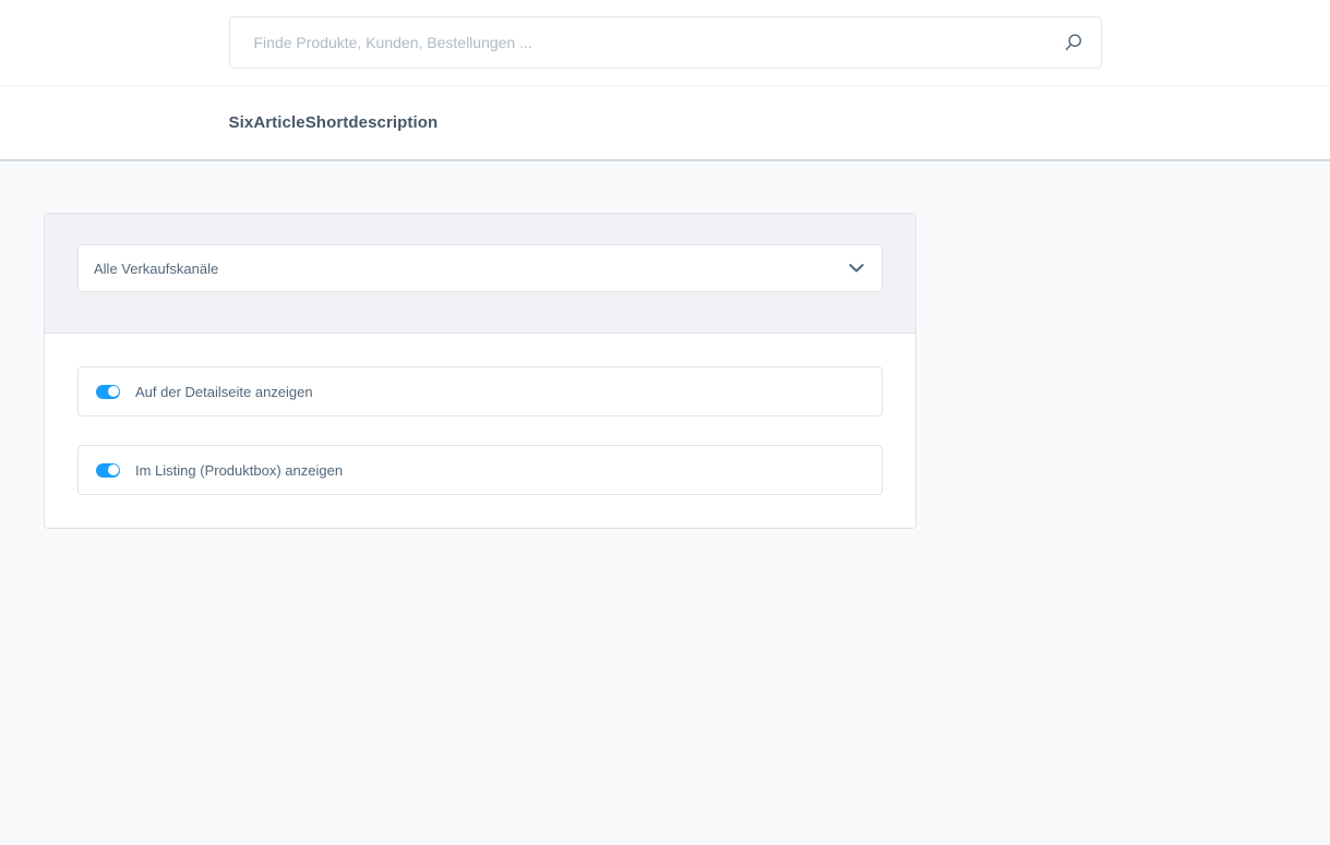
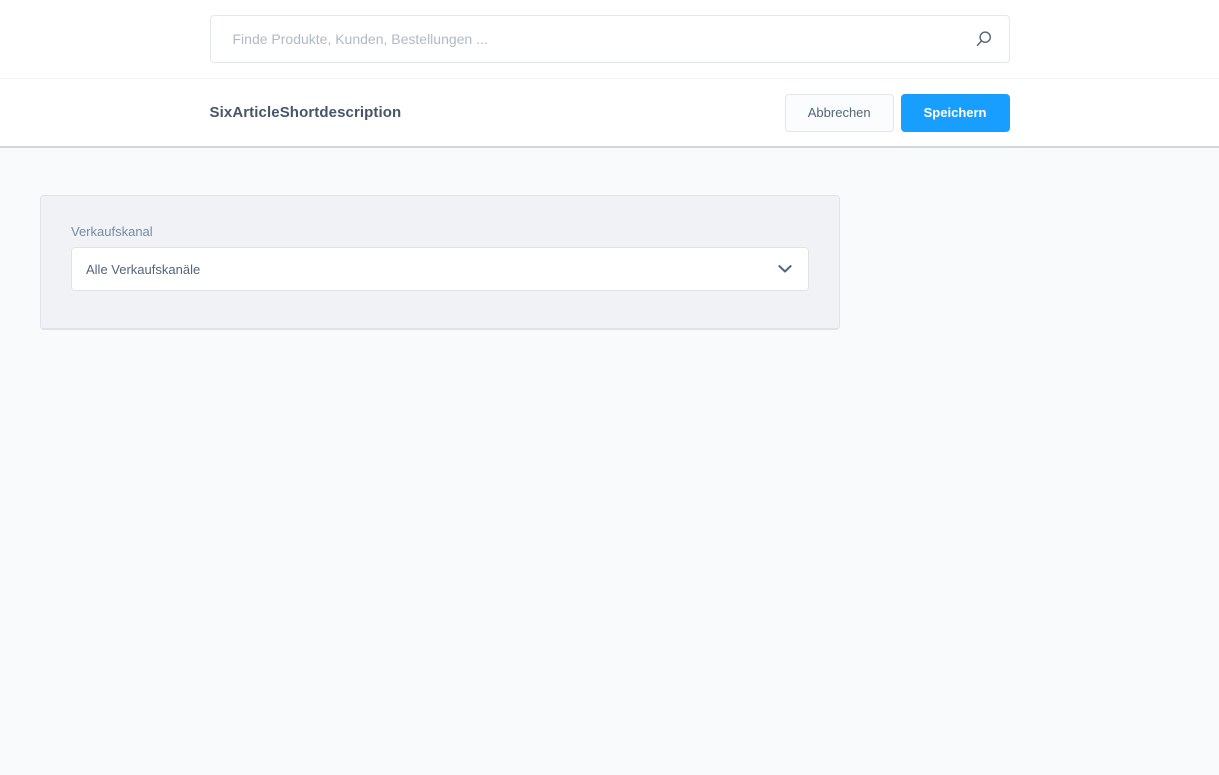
  Finde Produkte, Kunden, Bestellungen ...
  SixArticleShortdescription
+ Abbrechen
+ Speichern
+ Verkaufskanal
  Alle Verkaufskanäle
- Auf der Detailseite anzeigen
- Im Listing (Produktbox) anzeigen
